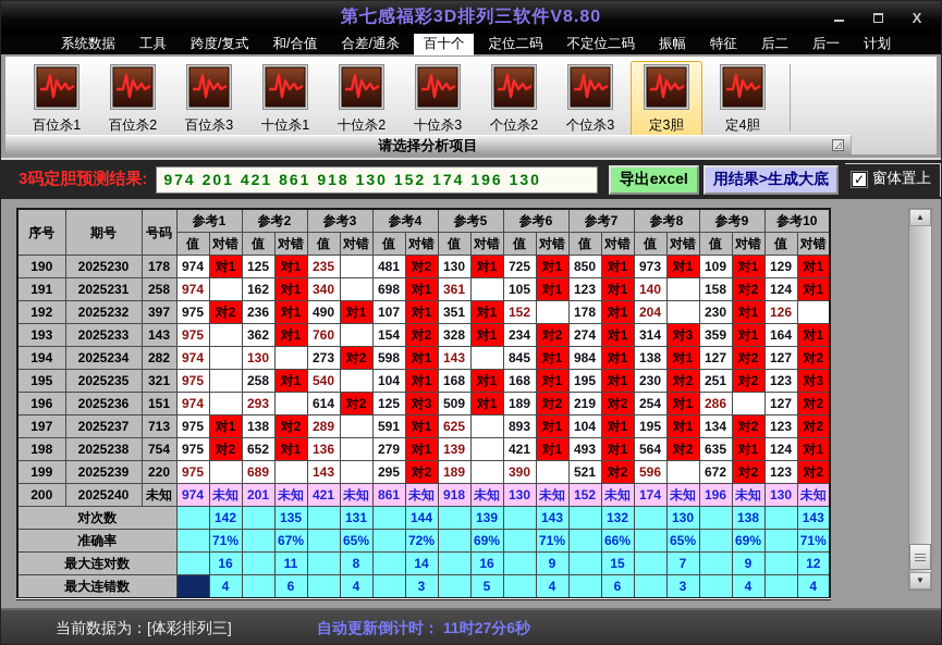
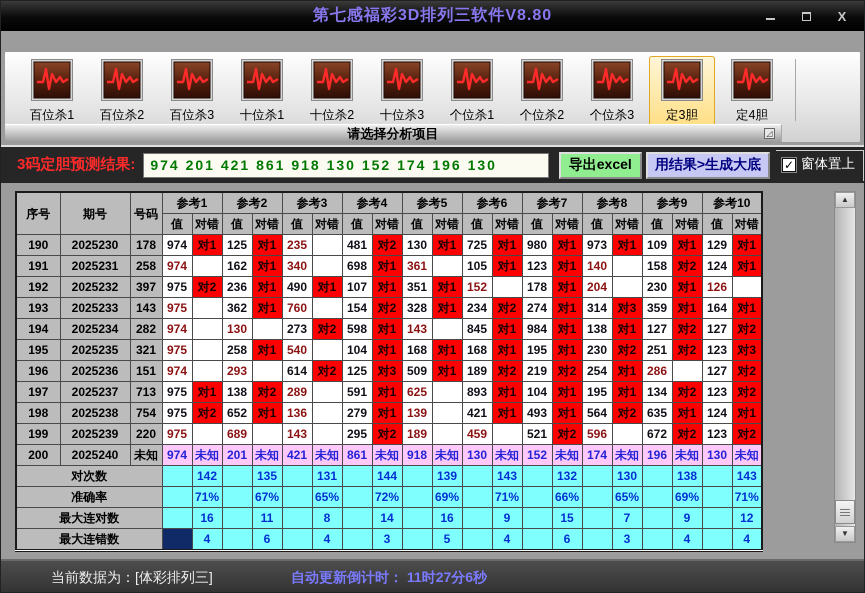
  第七感福彩3D排列三软件V8.80
  X
- 系统数据
- 工具
- 跨度/复式
- 和/合值
- 合差/通杀
- 百十个
- 定位二码
- 不定位二码
- 振幅
- 特征
- 后二
- 后一
- 计划
  百位杀1
  百位杀2
  百位杀3
  十位杀1
  十位杀2
  十位杀3
+ 个位杀1
  个位杀2
  个位杀3
  定3胆
  定4胆
  请选择分析项目
  ◿
  3码定胆预测结果:
  974 201 421 861 918 130 152 174 196 130
  导出excel
  用结果>生成大底
  ✓
  窗体置上
  序号	期号	号码	参考1	参考2	参考3	参考4	参考5	参考6	参考7	参考8	参考9	参考10
  值	对错	值	对错	值	对错	值	对错	值	对错	值	对错	值	对错	值	对错	值	对错	值	对错
- 190	2025230	178	974	对1	125	对1	235		481	对2	130	对1	725	对1	850	对1	973	对1	109	对1	129	对1
+ 190	2025230	178	974	对1	125	对1	235		481	对2	130	对1	725	对1	980	对1	973	对1	109	对1	129	对1
  191	2025231	258	974		162	对1	340		698	对1	361		105	对1	123	对1	140		158	对2	124	对1
  192	2025232	397	975	对2	236	对1	490	对1	107	对1	351	对1	152		178	对1	204		230	对1	126
  193	2025233	143	975		362	对1	760		154	对2	328	对1	234	对2	274	对1	314	对3	359	对1	164	对1
  194	2025234	282	974		130		273	对2	598	对1	143		845	对1	984	对1	138	对1	127	对2	127	对2
  195	2025235	321	975		258	对1	540		104	对1	168	对1	168	对1	195	对1	230	对2	251	对2	123	对3
  196	2025236	151	974		293		614	对2	125	对3	509	对1	189	对2	219	对2	254	对1	286		127	对2
  197	2025237	713	975	对1	138	对2	289		591	对1	625		893	对1	104	对1	195	对1	134	对2	123	对2
  198	2025238	754	975	对2	652	对1	136		279	对1	139		421	对1	493	对1	564	对2	635	对1	124	对1
- 199	2025239	220	975		689		143		295	对2	189		390		521	对2	596		672	对2	123	对2
+ 199	2025239	220	975		689		143		295	对2	189		459		521	对2	596		672	对2	123	对2
  200	2025240	未知	974	未知	201	未知	421	未知	861	未知	918	未知	130	未知	152	未知	174	未知	196	未知	130	未知
  对次数		142		135		131		144		139		143		132		130		138		143
  准确率		71%		67%		65%		72%		69%		71%		66%		65%		69%		71%
  最大连对数		16		11		8		14		16		9		15		7		9		12
  最大连错数		4		6		4		3		5		4		6		3		4		4
  ▲
  ▼
  当前数据为：[体彩排列三]
  自动更新倒计时： 11时27分6秒
